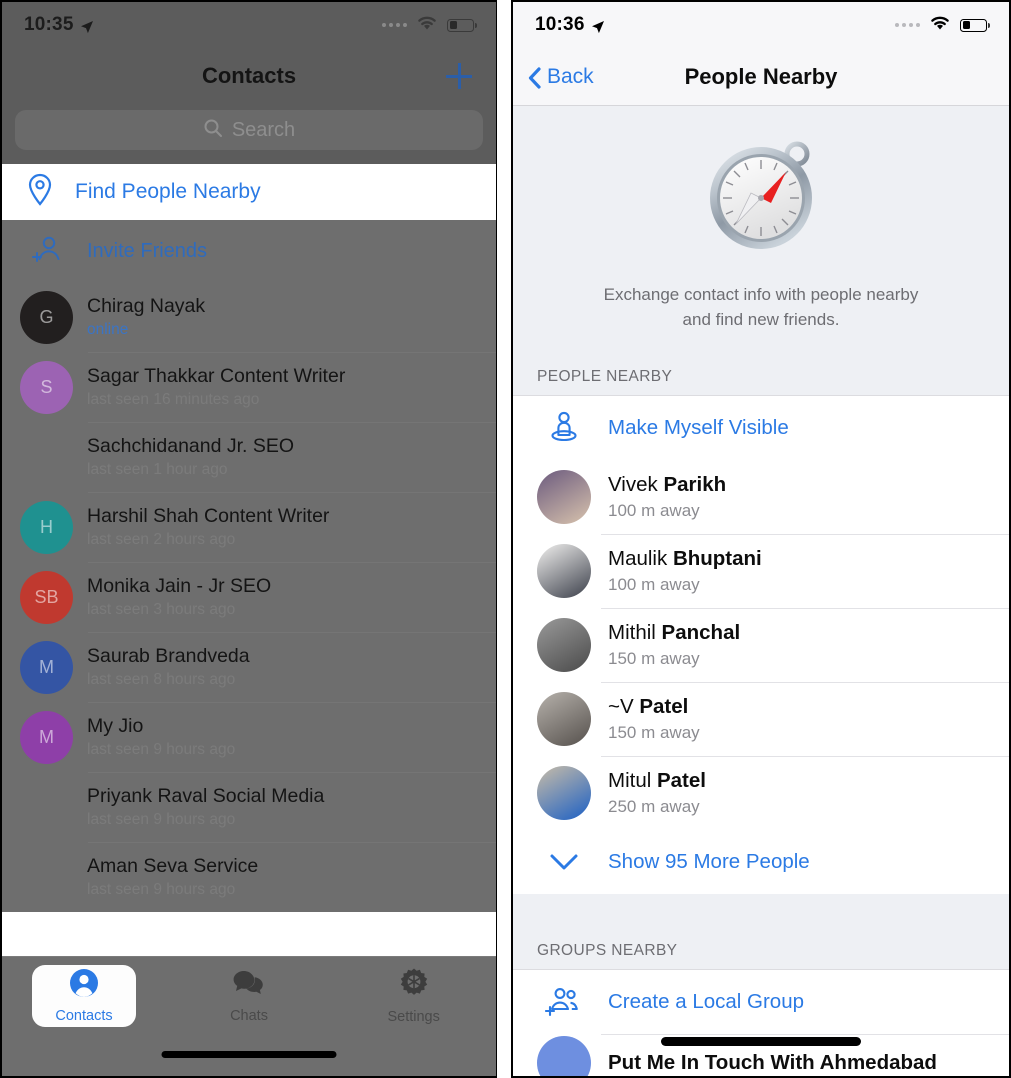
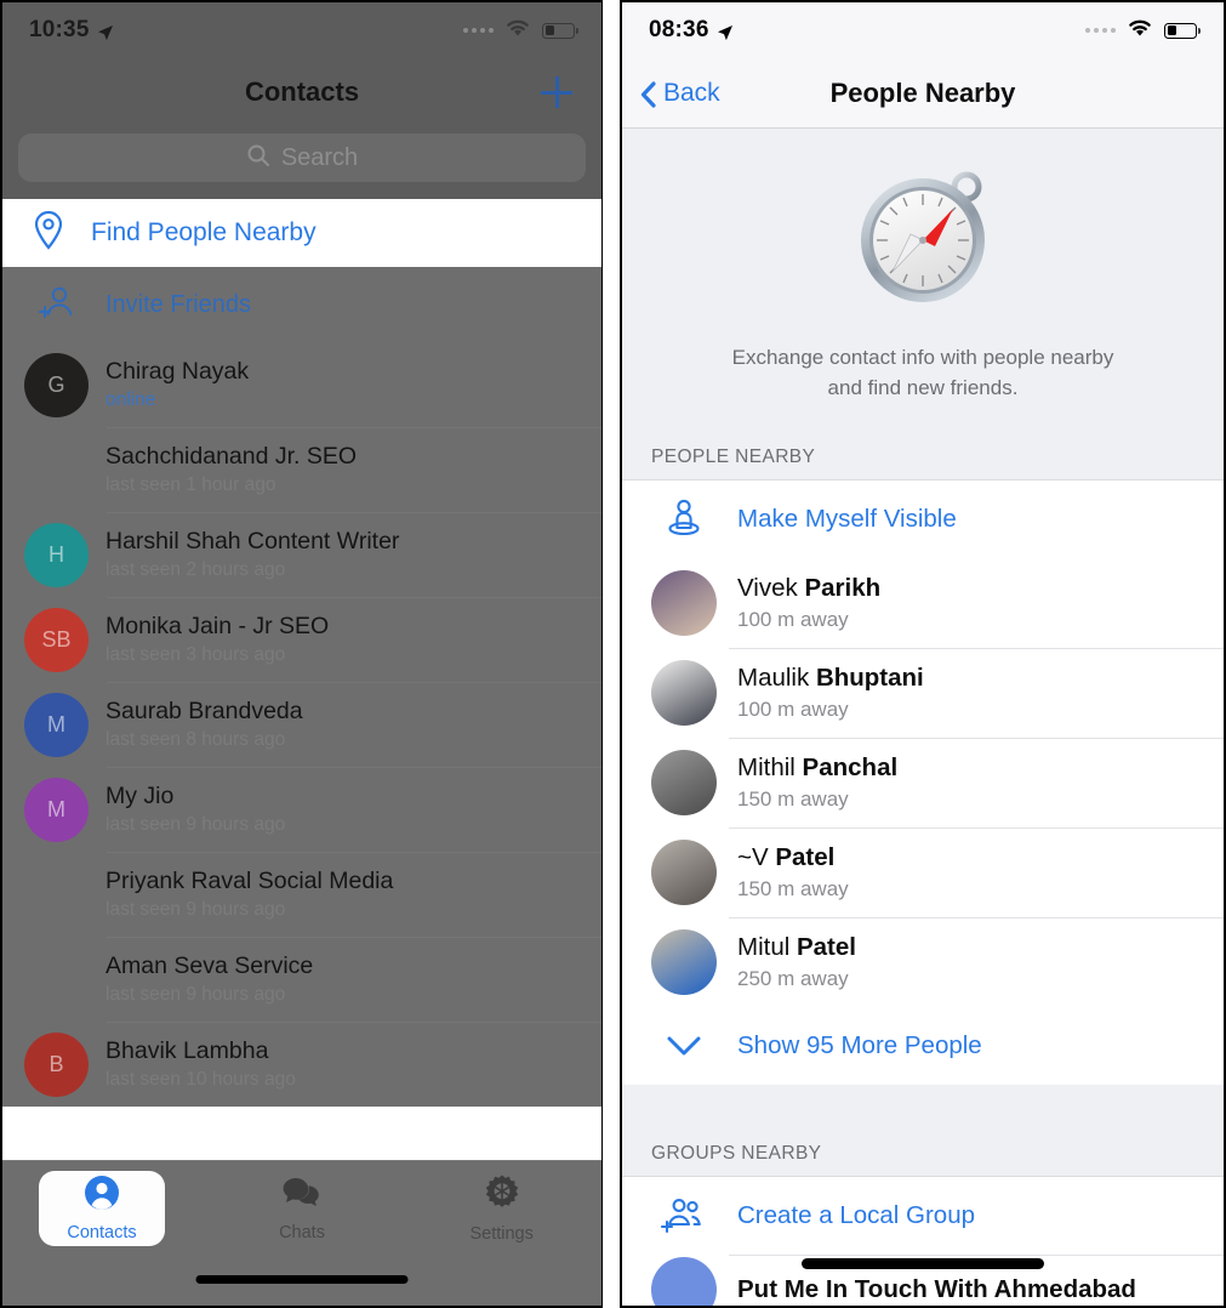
  10:35
  Contacts
  Search
  Find People Nearby
  Invite Friends
  G
  Chirag Nayak
  online
- S
- Sagar Thakkar Content Writer
  Sachchidanand Jr. SEO
  H
  Harshil Shah Content Writer
  SB
  Monika Jain - Jr SEO
  M
  Saurab Brandveda
  M
  My Jio
  Priyank Raval Social Media
  Aman Seva Service
+ B
+ Bhavik Lambha
  Contacts
  Chats
  Settings
- 10:36
+ 08:36
  Back
  People Nearby
  Exchange contact info with people nearby
  and find new friends.
  PEOPLE NEARBY
  Make Myself Visible
  Vivek Parikh
  100 m away
  Maulik Bhuptani
  100 m away
  Mithil Panchal
  150 m away
  ~V Patel
  150 m away
  Mitul Patel
  250 m away
  Show 95 More People
  GROUPS NEARBY
  Create a Local Group
  Put Me In Touch With Ahmedabad
